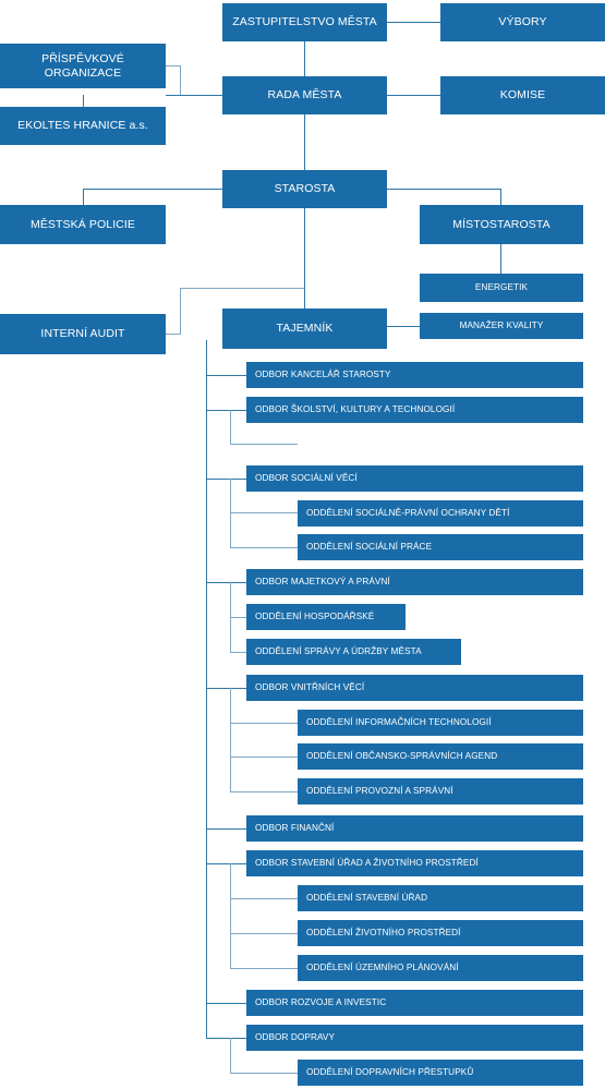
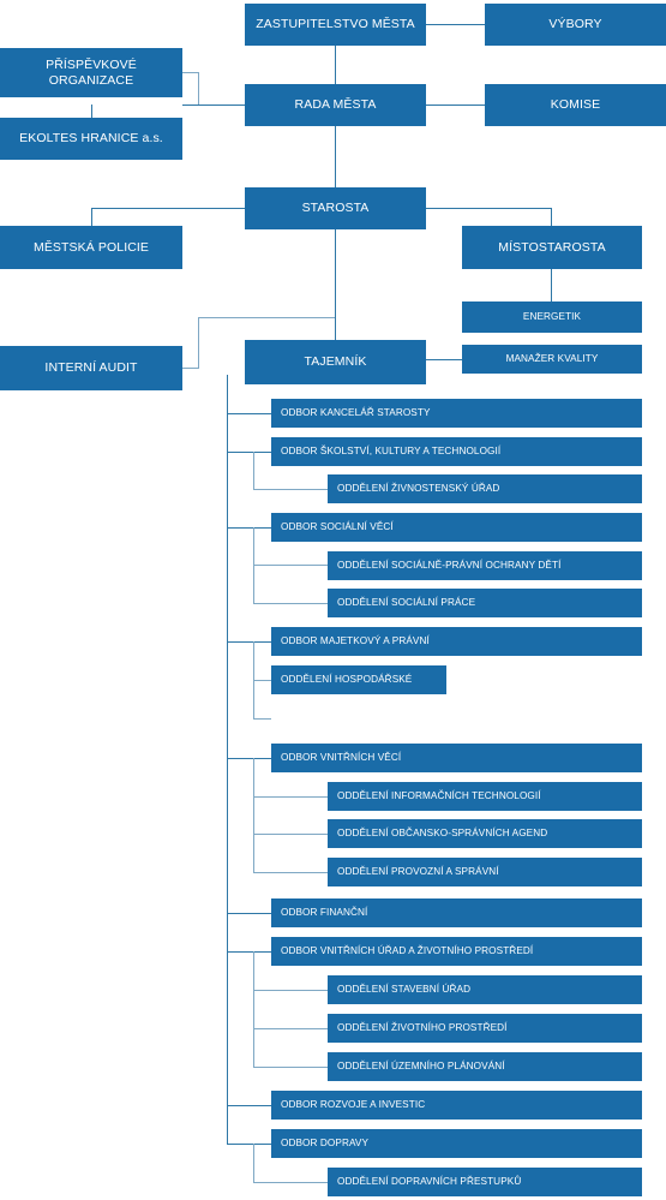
  ZASTUPITELSTVO MĚSTA
  VÝBORY
  PŘÍSPĚVKOVÉ
  ORGANIZACE
  RADA MĚSTA
  KOMISE
  EKOLTES HRANICE a.s.
  STAROSTA
  MĚSTSKÁ POLICIE
  MÍSTOSTAROSTA
  ENERGETIK
  INTERNÍ AUDIT
  TAJEMNÍK
  MANAŽER KVALITY
  ODBOR KANCELÁŘ STAROSTY
  ODBOR ŠKOLSTVÍ, KULTURY A TECHNOLOGIÍ
+ ODDĚLENÍ ŽIVNOSTENSKÝ ÚŘAD
  ODBOR SOCIÁLNÍ VĚCÍ
  ODDĚLENÍ SOCIÁLNĚ-PRÁVNÍ OCHRANY DĚTÍ
  ODDĚLENÍ SOCIÁLNÍ PRÁCE
  ODBOR MAJETKOVÝ A PRÁVNÍ
  ODDĚLENÍ HOSPODÁŘSKÉ
- ODDĚLENÍ SPRÁVY A ÚDRŽBY MĚSTA
  ODBOR VNITŘNÍCH VĚCÍ
  ODDĚLENÍ INFORMAČNÍCH TECHNOLOGIÍ
  ODDĚLENÍ OBČANSKO-SPRÁVNÍCH AGEND
  ODDĚLENÍ PROVOZNÍ A SPRÁVNÍ
  ODBOR FINANČNÍ
- ODBOR STAVEBNÍ ÚŘAD A ŽIVOTNÍHO PROSTŘEDÍ
+ ODBOR VNITŘNÍCH ÚŘAD A ŽIVOTNÍHO PROSTŘEDÍ
  ODDĚLENÍ STAVEBNÍ ÚŘAD
  ODDĚLENÍ ŽIVOTNÍHO PROSTŘEDÍ
  ODDĚLENÍ ÚZEMNÍHO PLÁNOVÁNÍ
  ODBOR ROZVOJE A INVESTIC
  ODBOR DOPRAVY
  ODDĚLENÍ DOPRAVNÍCH PŘESTUPKŮ
